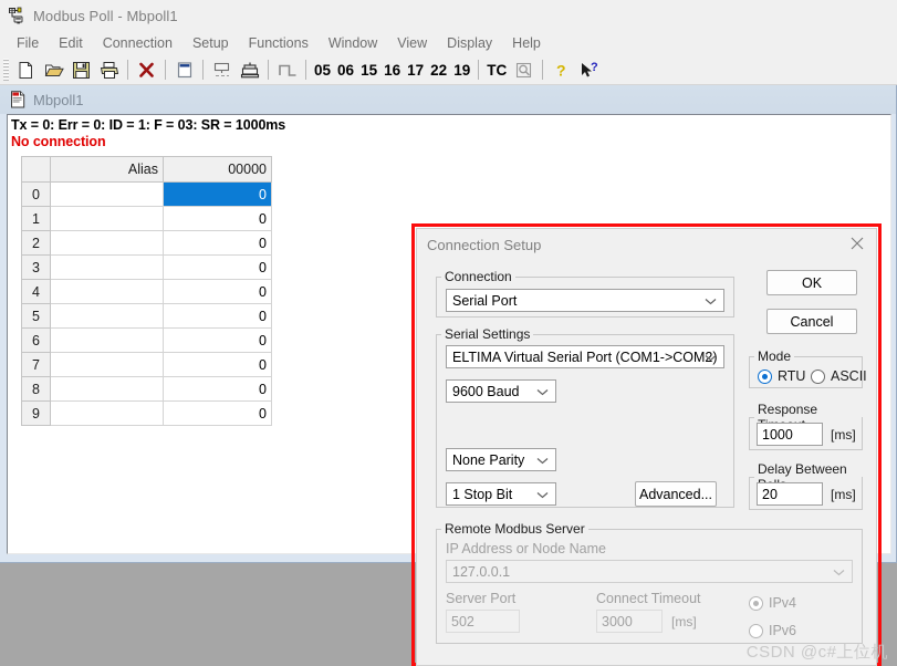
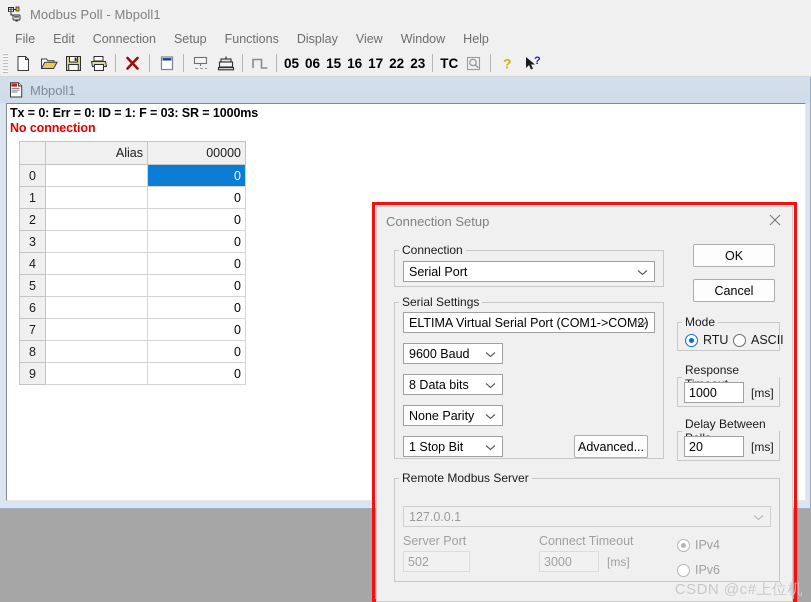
  Modbus Poll - Mbpoll1
  File
  Edit
  Connection
  Setup
  Functions
- Window
+ Display
  View
- Display
+ Window
  Help
  05
  06
  15
  16
  17
  22
- 19
+ 23
  TC
  ?
  ?
  Mbpoll1
  Tx = 0: Err = 0: ID = 1: F = 03: SR = 1000ms
  No connection
  	Alias	00000
  0		0
  1		0
  2		0
  3		0
  4		0
  5		0
  6		0
  7		0
  8		0
  9		0
  Connection Setup
  Connection
  Serial Port
  Serial Settings
  ELTIMA Virtual Serial Port (COM1->COM2
  9600 Baud
+ 8 Data bits
  None Parity
  1 Stop Bit
  Advanced...
  OK
  Cancel
  Mode
  RTU
  ASCII
  1000
  [ms]
  Delay Between
  20
  [ms]
  Remote Modbus Server
- IP Address or Node Name
  127.0.0.1
  Server Port
  502
  Connect Timeout
  3000
  [ms]
  IPv4
  IPv6
  CSDN @c#上位机
